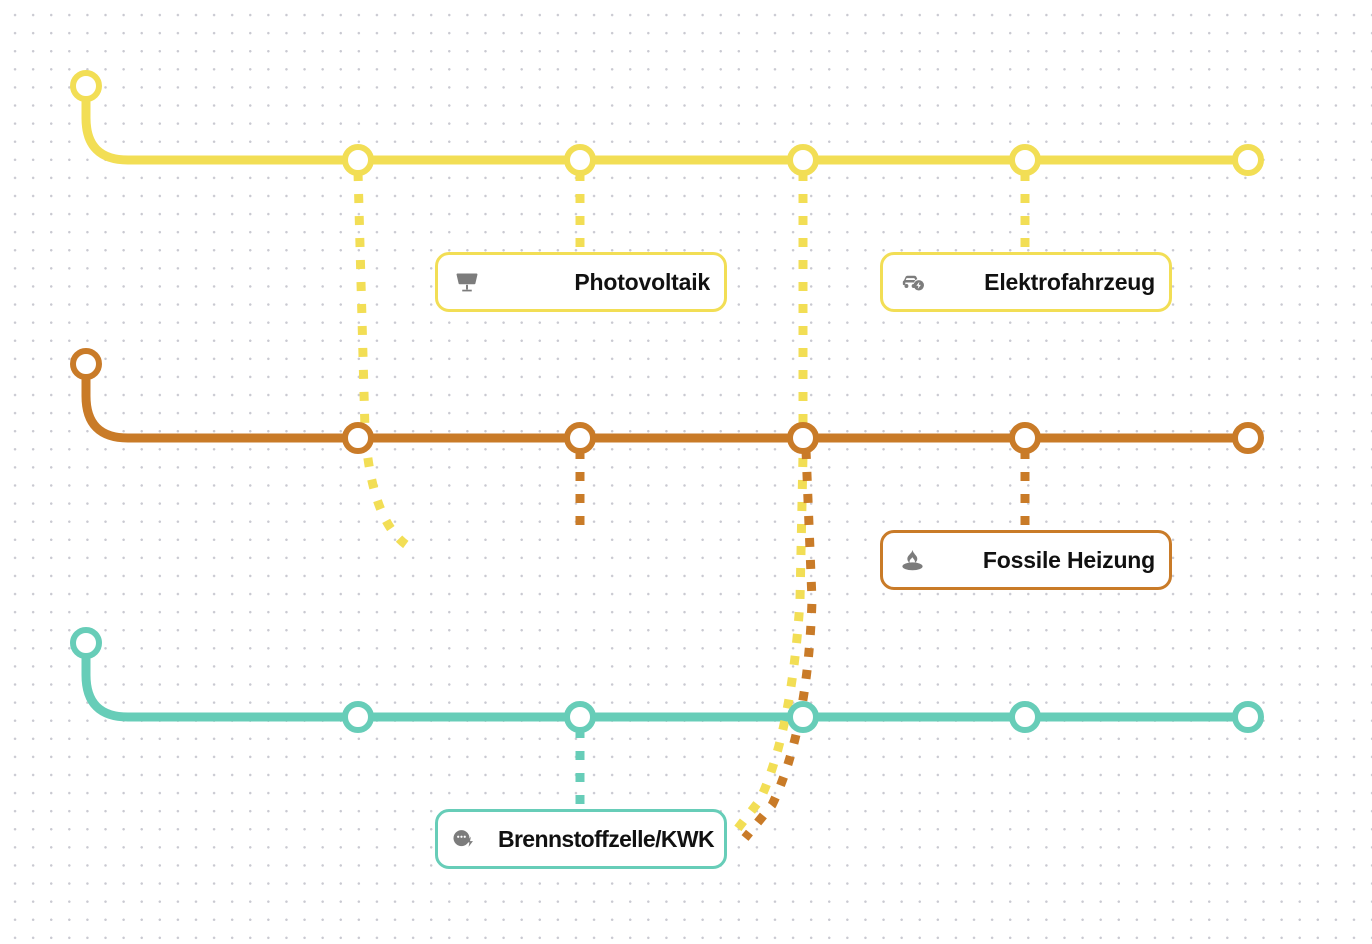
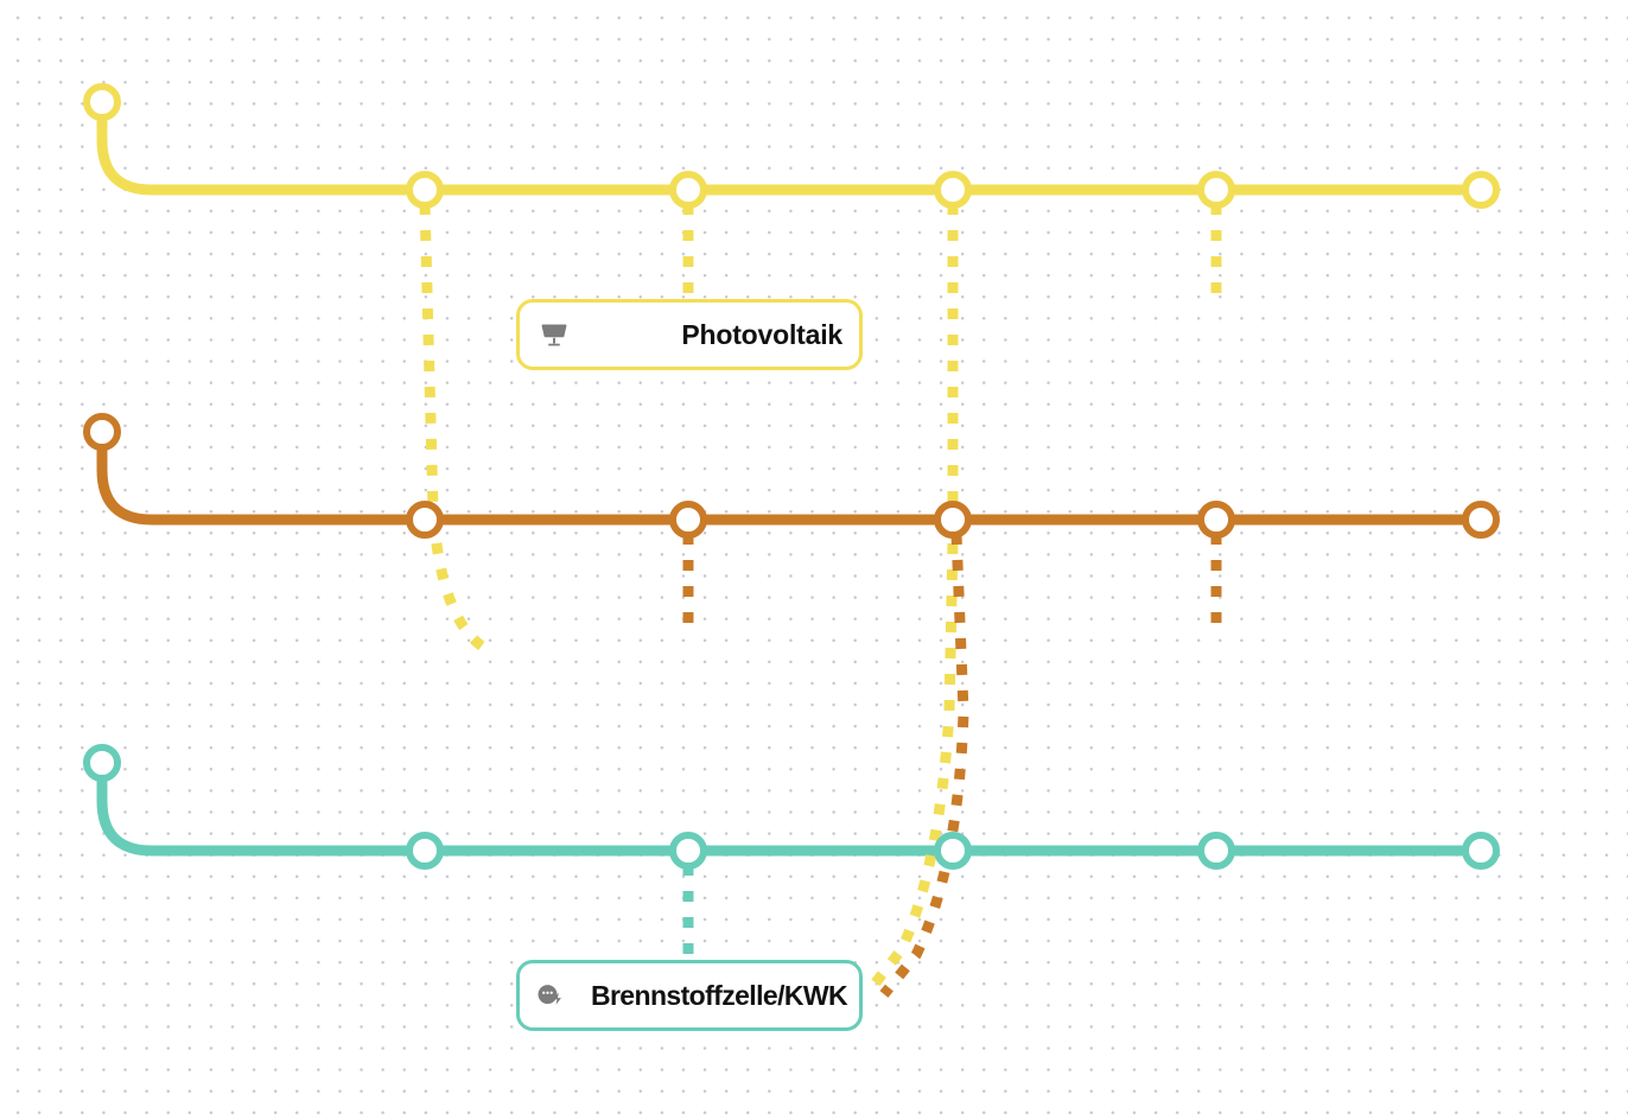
  Photovoltaik
- Elektrofahrzeug
- Fossile Heizung
  Brennstoffzelle/KWK
